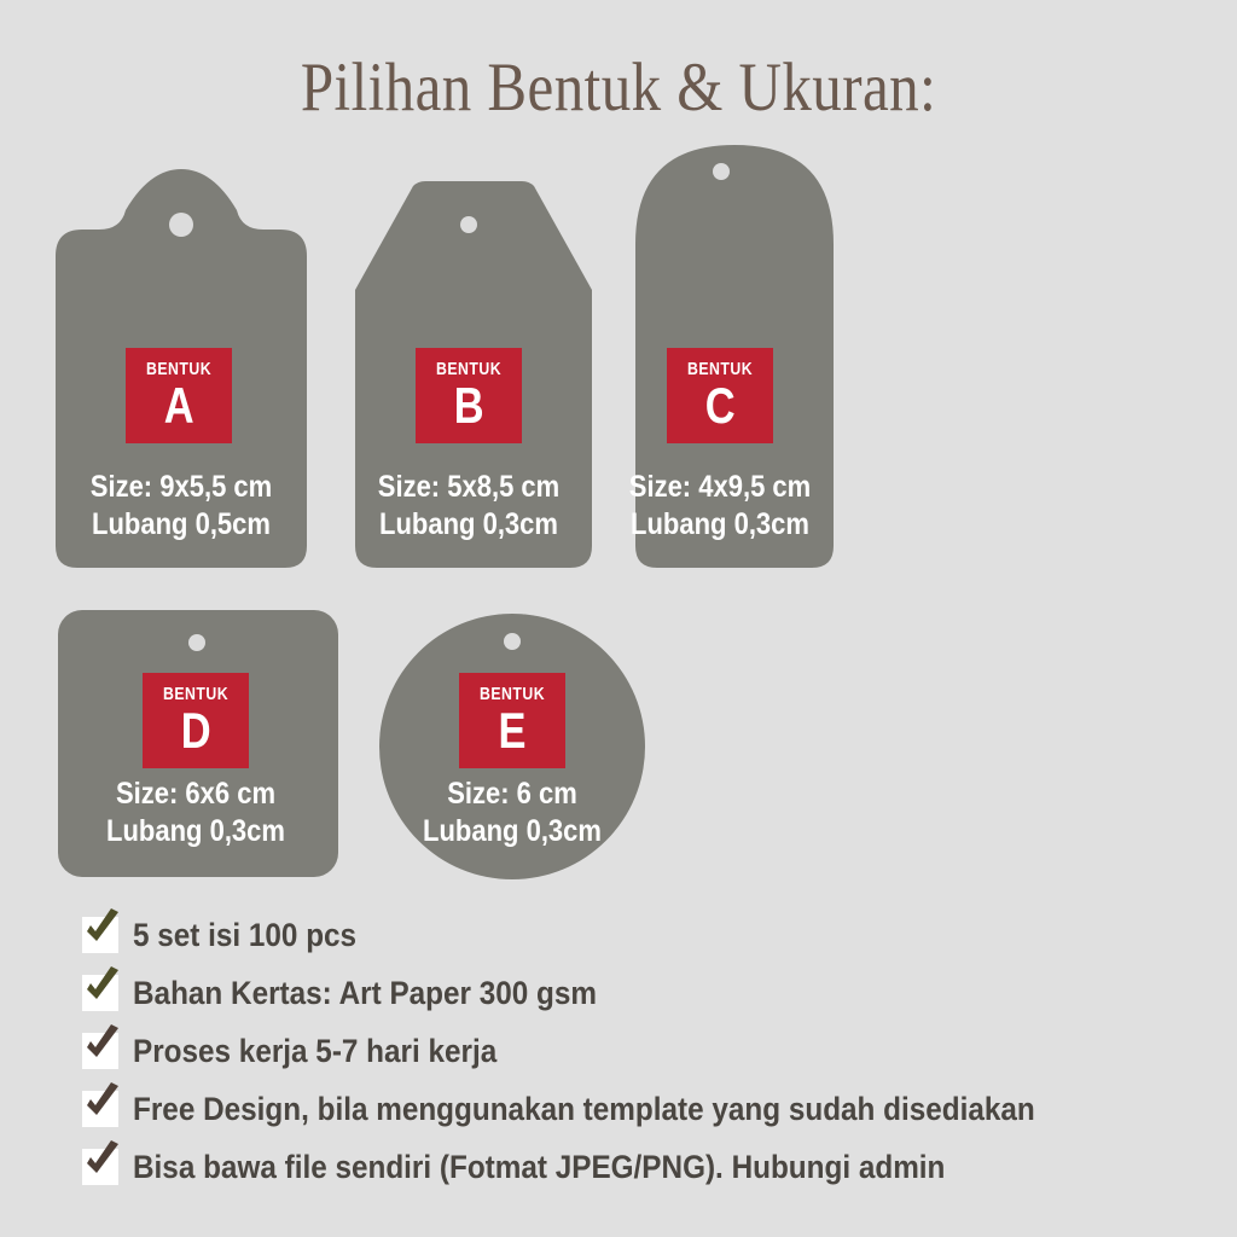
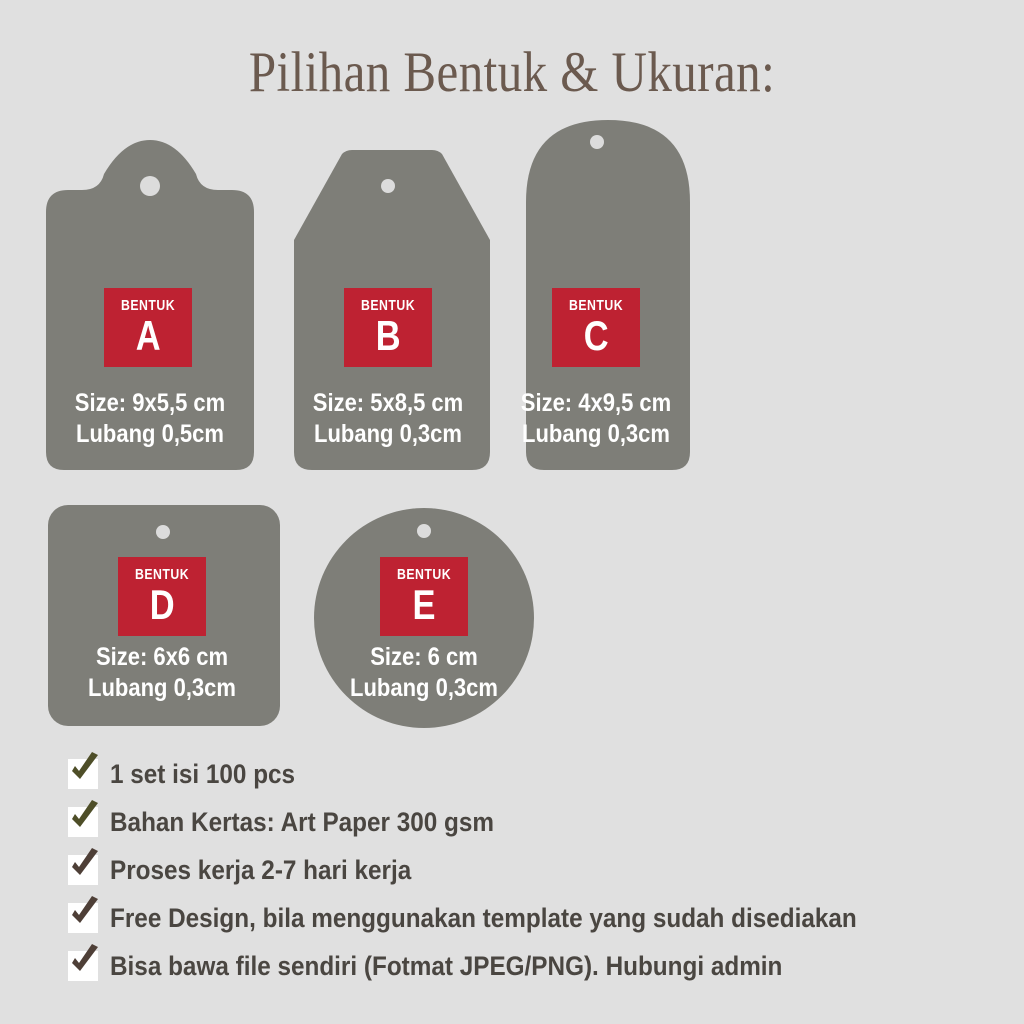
  Pilihan Bentuk & Ukuran:
  BENTUK
  A
  Size: 9x5,5 cm
  Lubang 0,5cm
  BENTUK
  B
  Size: 5x8,5 cm
  Lubang 0,3cm
  BENTUK
  C
  Size: 4x9,5 cm
  Lubang 0,3cm
  BENTUK
  D
  Size: 6x6 cm
  Lubang 0,3cm
  BENTUK
  E
  Size: 6 cm
  Lubang 0,3cm
- 5 set isi 100 pcs
+ 1 set isi 100 pcs
  Bahan Kertas: Art Paper 300 gsm
- Proses kerja 5-7 hari kerja
+ Proses kerja 2-7 hari kerja
  Free Design, bila menggunakan template yang sudah disediakan
  Bisa bawa file sendiri (Fotmat JPEG/PNG). Hubungi admin
